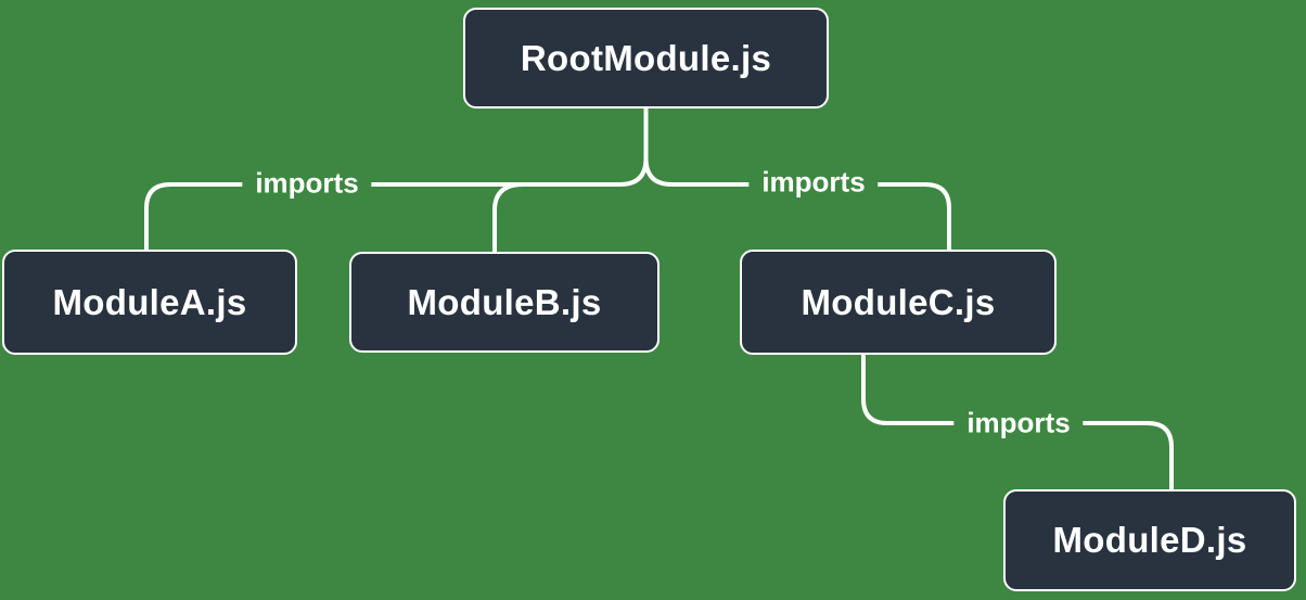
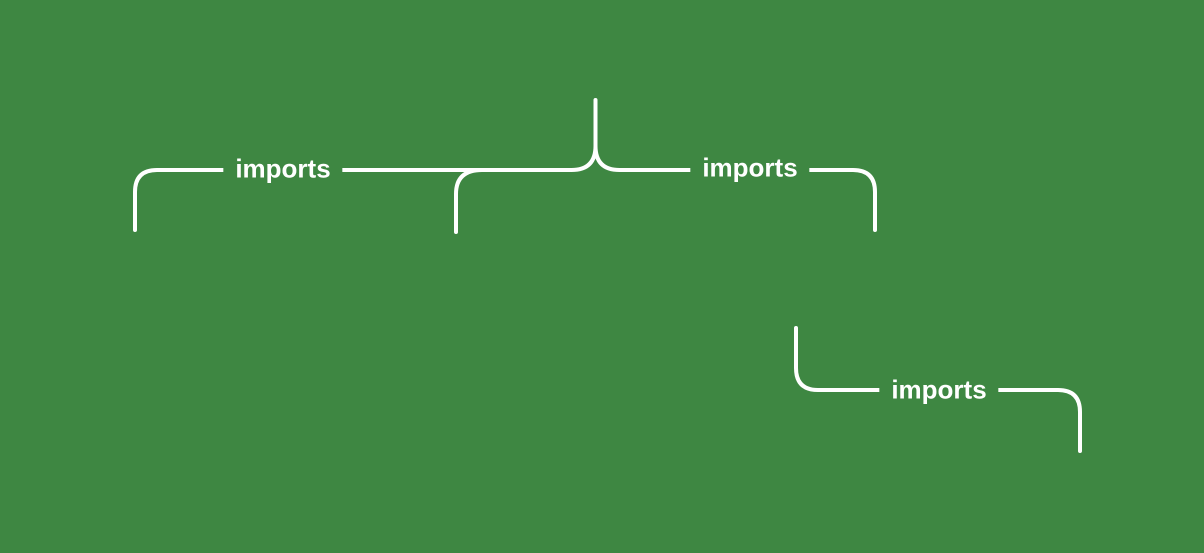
- RootModule.js
- ModuleA.js
- ModuleB.js
- ModuleC.js
- ModuleD.js
  imports
  imports
  imports
